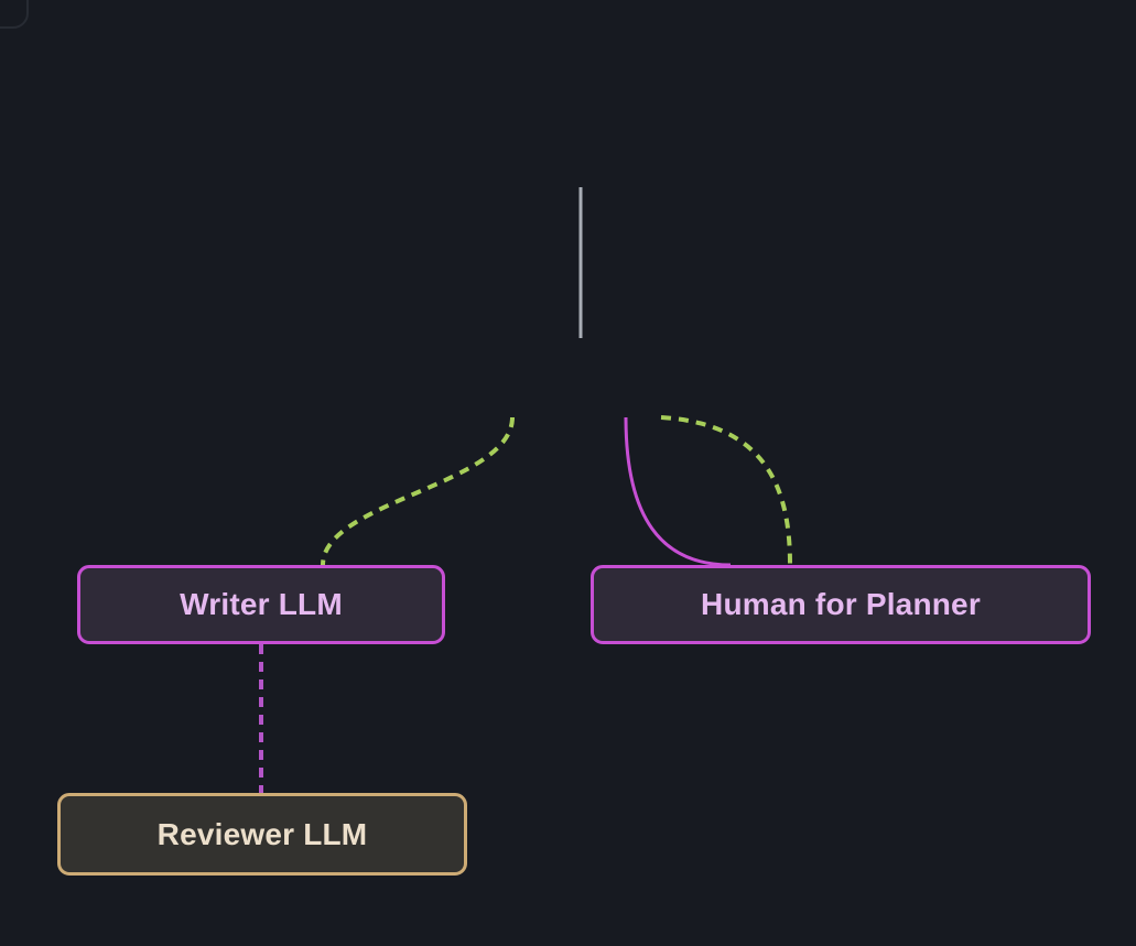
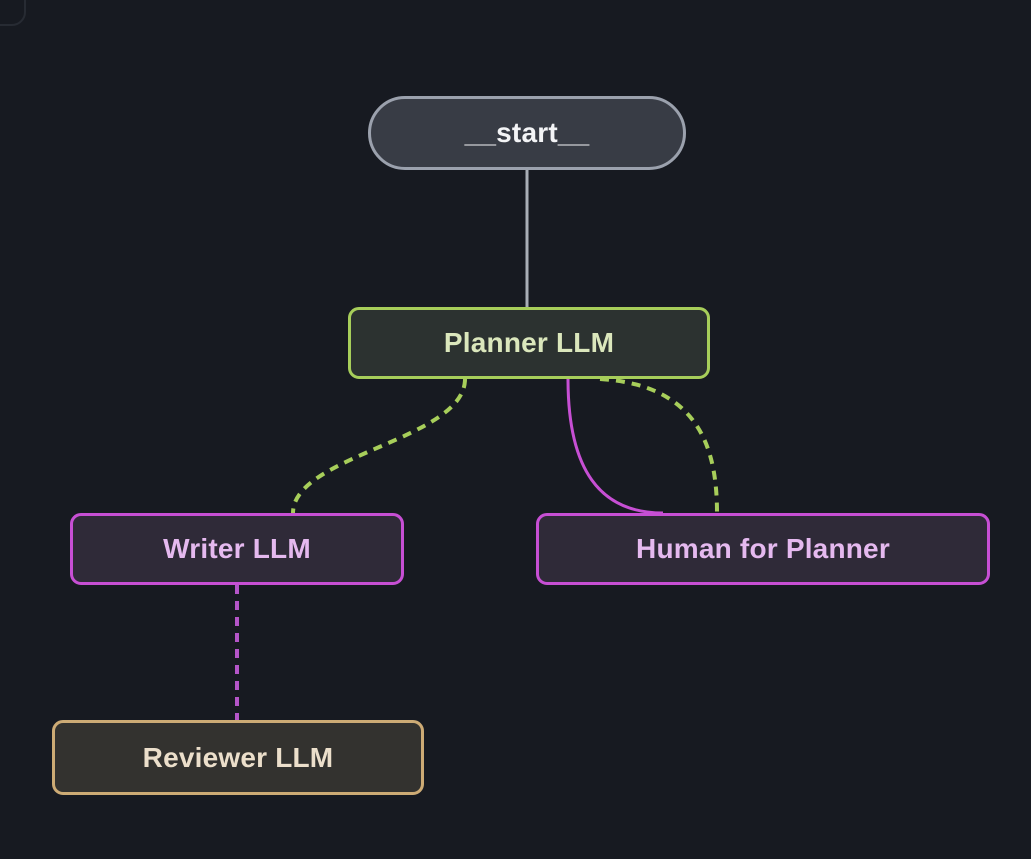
+ __start__
+ Planner LLM
  Writer LLM
  Human for Planner
  Reviewer LLM
